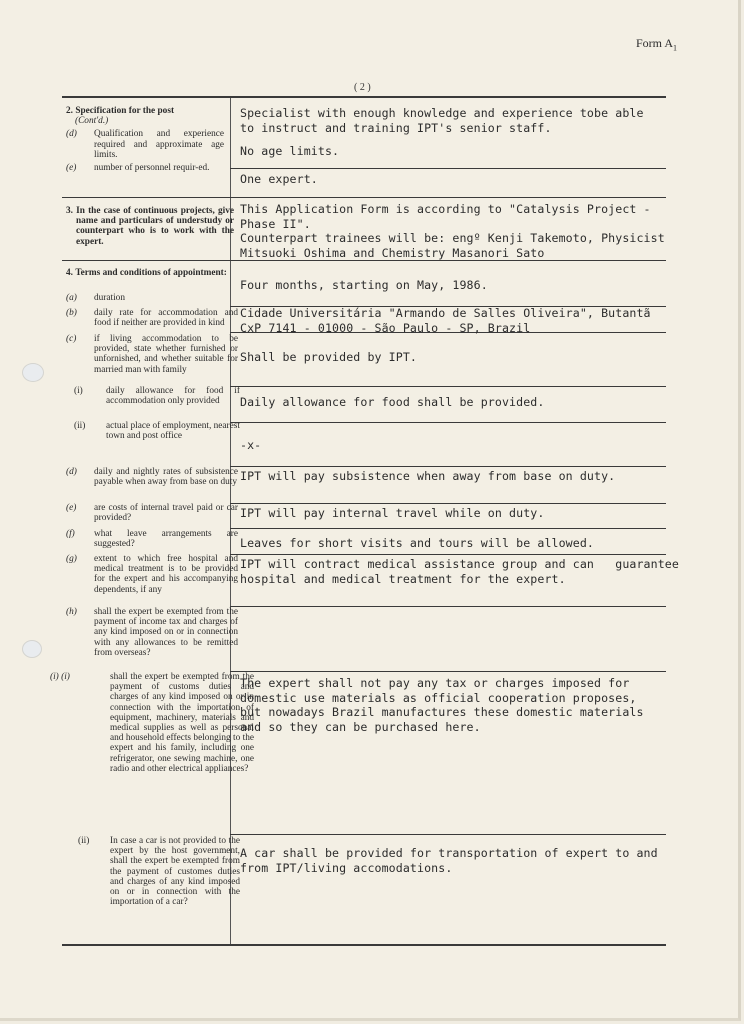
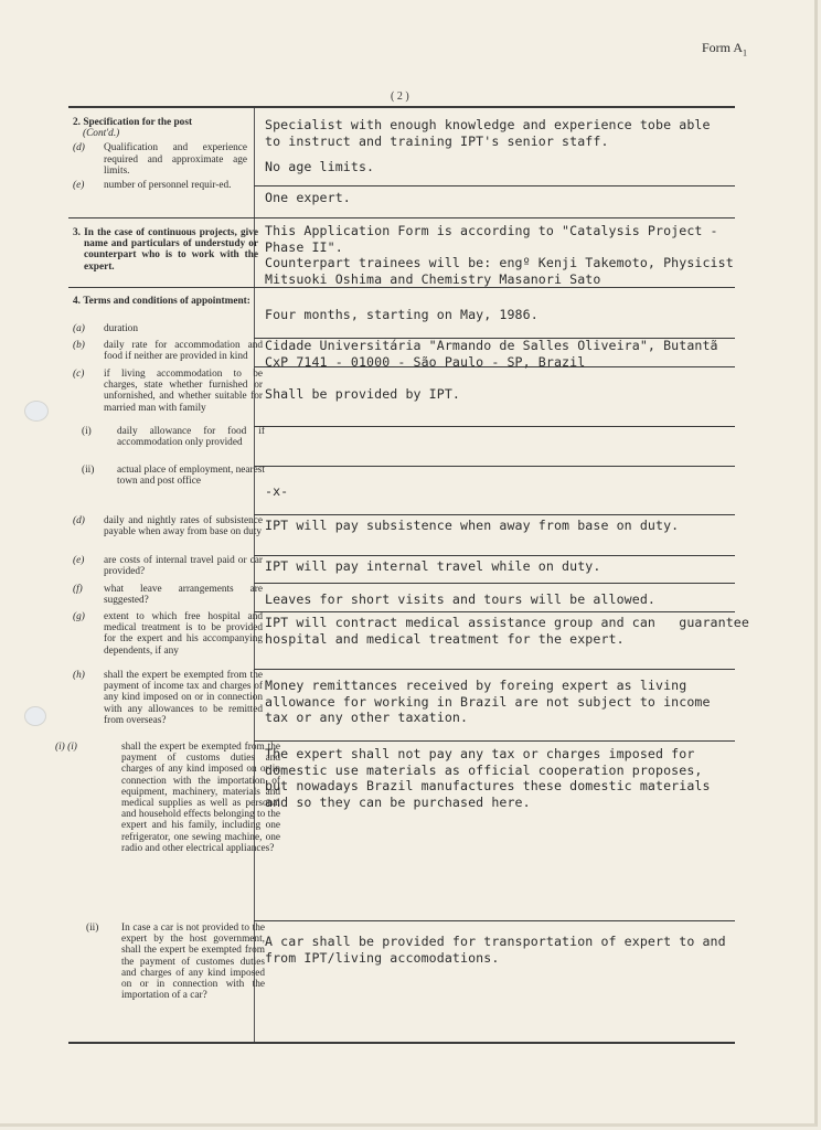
  Form A1
  ( 2 )
  2. Specification for the post
  (Cont'd.)
  (d) Qualification and experience required and approximate age limits.
  (e) number of personnel requir-ed.
  Specialist with enough knowledge and experience tobe able
  to instruct and training IPT's senior staff.
  No age limits.
  One expert.
  3. In the case of continuous projects, give name and particulars of understudy or counterpart who is to work with the expert.
  This Application Form is according to "Catalysis Project -
  Phase II".
  Counterpart trainees will be: engº Kenji Takemoto, Physicist
  Mitsuoki Oshima and Chemistry Masanori Sato
  4. Terms and conditions of appointment:
  (a) duration
  Four months, starting on May, 1986.
  (b) daily rate for accommodation and food if neither are provided in kind
  Cidade Universitária "Armando de Salles Oliveira", Butantã
  CxP 7141 - 01000 - São Paulo - SP, Brazil
- (c) if living accommodation to be provided, state whether furnished or unfornished, and whether suitable for married man with family
+ (c) if living accommodation to be charges, state whether furnished or unfornished, and whether suitable for married man with family
  Shall be provided by IPT.
  (i) daily allowance for food if accommodation only provided
- Daily allowance for food shall be provided.
  (ii) actual place of employment, nearest town and post office
  -x-
  (d) daily and nightly rates of subsistence payable when away from base on duty
  IPT will pay subsistence when away from base on duty.
  (e) are costs of internal travel paid or car provided?
  IPT will pay internal travel while on duty.
  (f) what leave arrangements are suggested?
  Leaves for short visits and tours will be allowed.
  (g) extent to which free hospital and medical treatment is to be provided for the expert and his accompanying dependents, if any
  IPT will contract medical assistance group and can guarantee
  hospital and medical treatment for the expert.
  (h) shall the expert be exempted from the payment of income tax and charges of any kind imposed on or in connection with any allowances to be remitted from overseas?
+ Money remittances received by foreing expert as living
+ allowance for working in Brazil are not subject to income
+ tax or any other taxation.
  (i) (i) shall the expert be exempted from the payment of customs duties and charges of any kind imposed on or in connection with the importation of equipment, machinery, materials and medical supplies as well as personal and household effects belonging to the expert and his family, including one refrigerator, one sewing machine, one radio and other electrical appliances?
  The expert shall not pay any tax or charges imposed for
  domestic use materials as official cooperation proposes,
  but nowadays Brazil manufactures these domestic materials
  and so they can be purchased here.
  (ii) In case a car is not provided to the expert by the host government, shall the expert be exempted from the payment of customes duties and charges of any kind imposed on or in connection with the importation of a car?
  A car shall be provided for transportation of expert to and
  from IPT/living accomodations.
